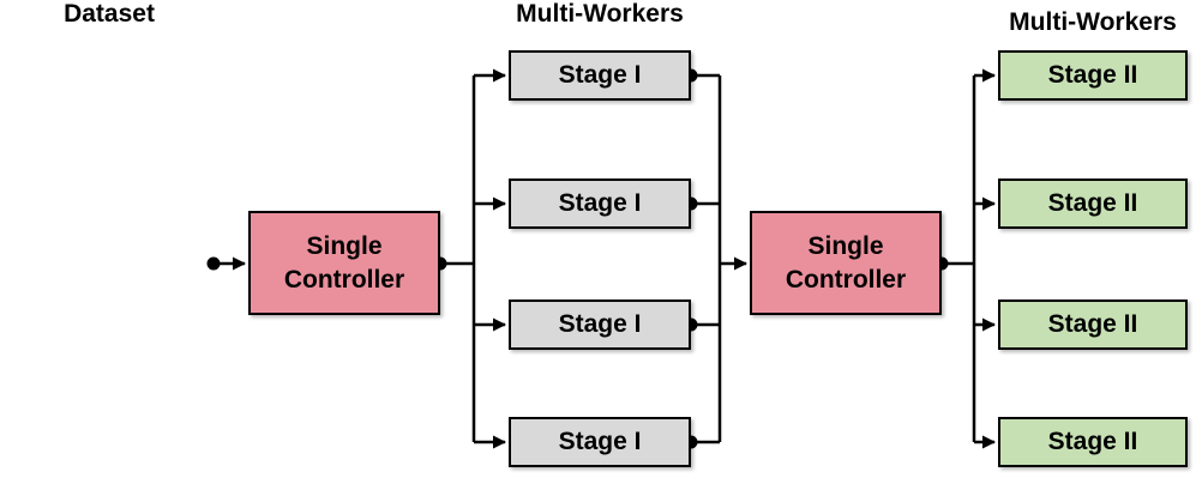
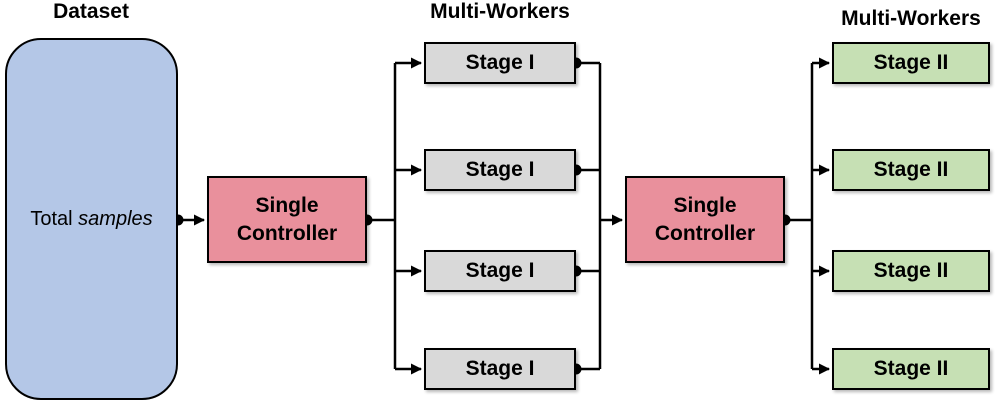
  Dataset
  Multi-Workers
  Multi-Workers
+ Total samples
  Single Controller
  Single Controller
  Stage I
  Stage I
  Stage I
  Stage I
  Stage II
  Stage II
  Stage II
  Stage II
